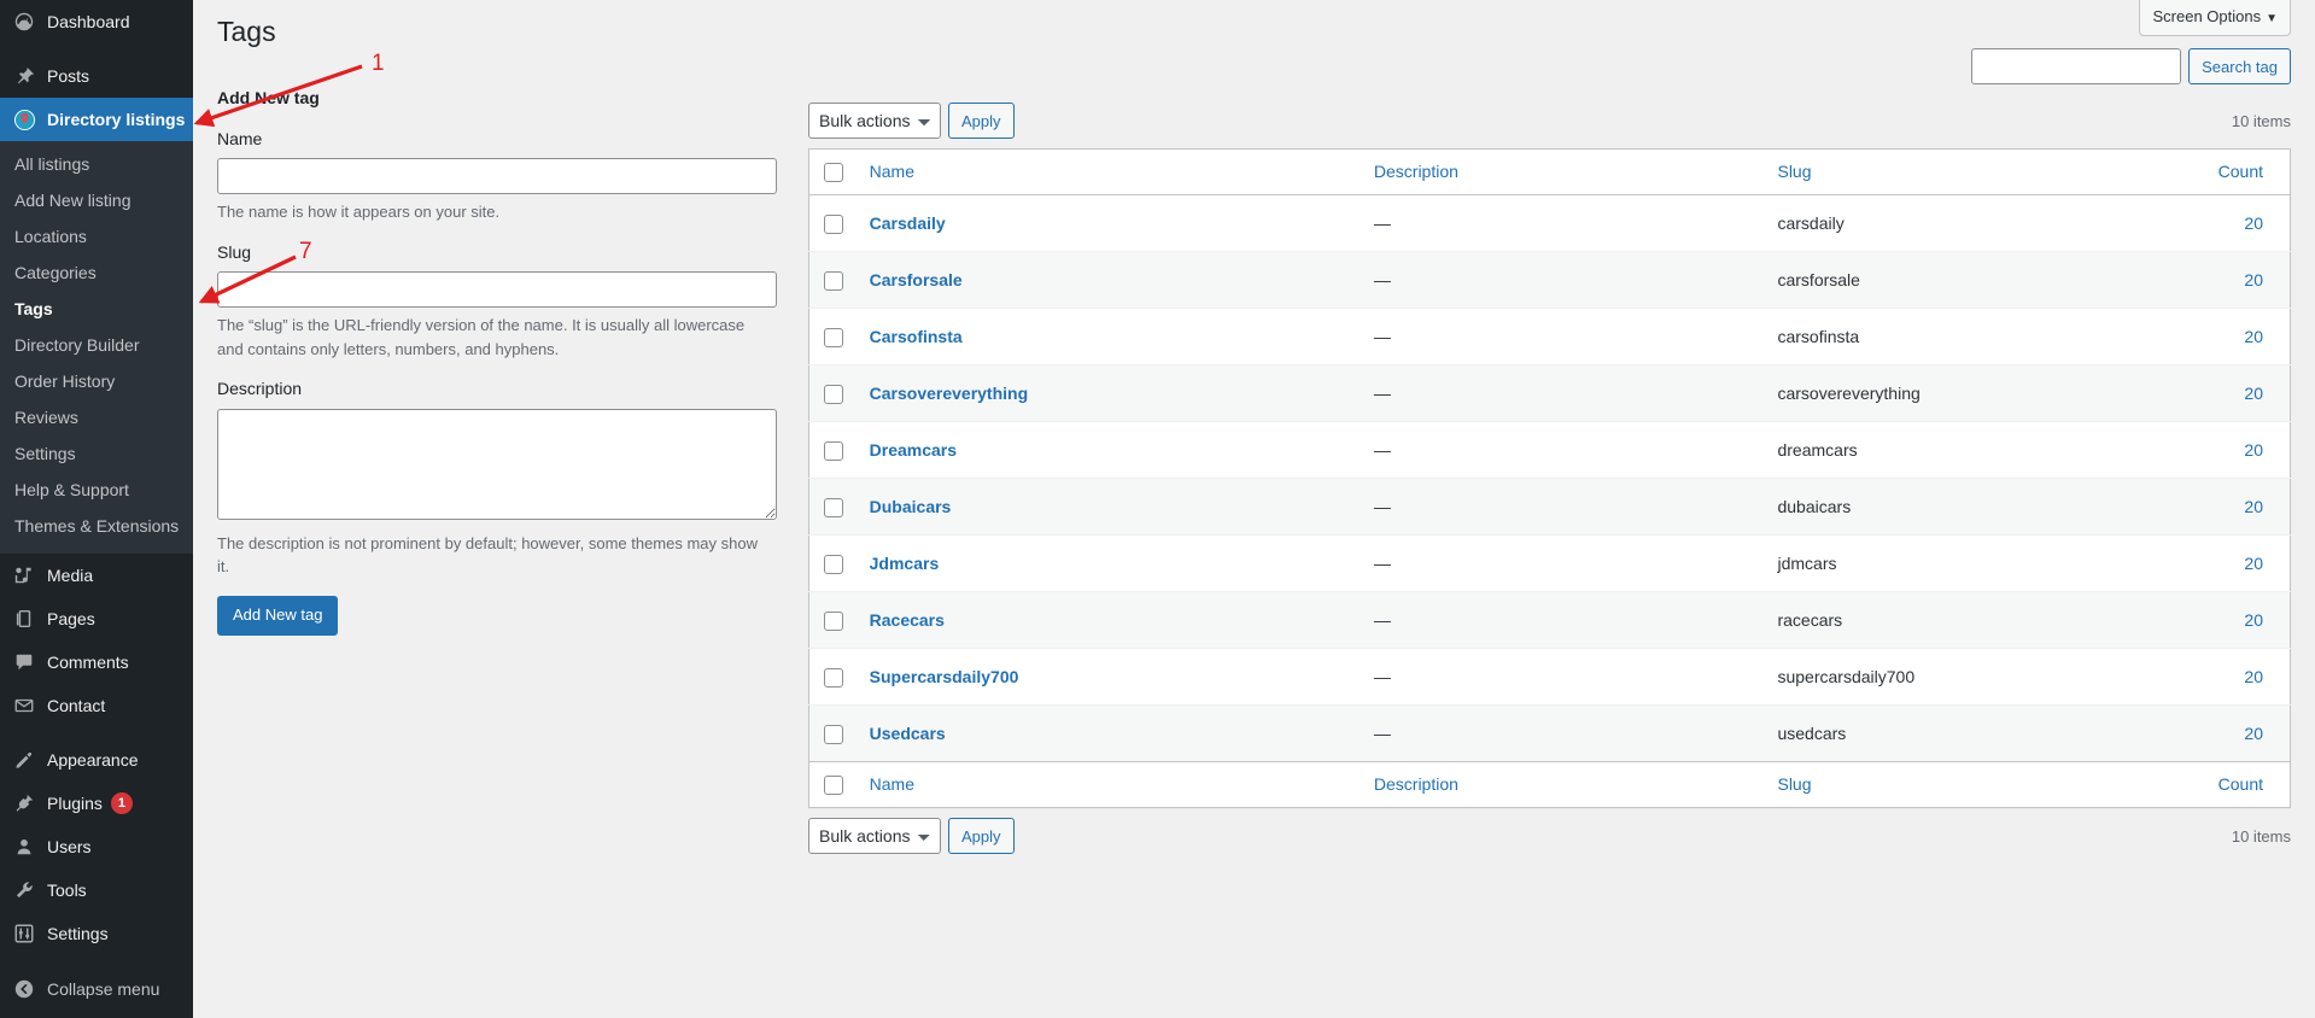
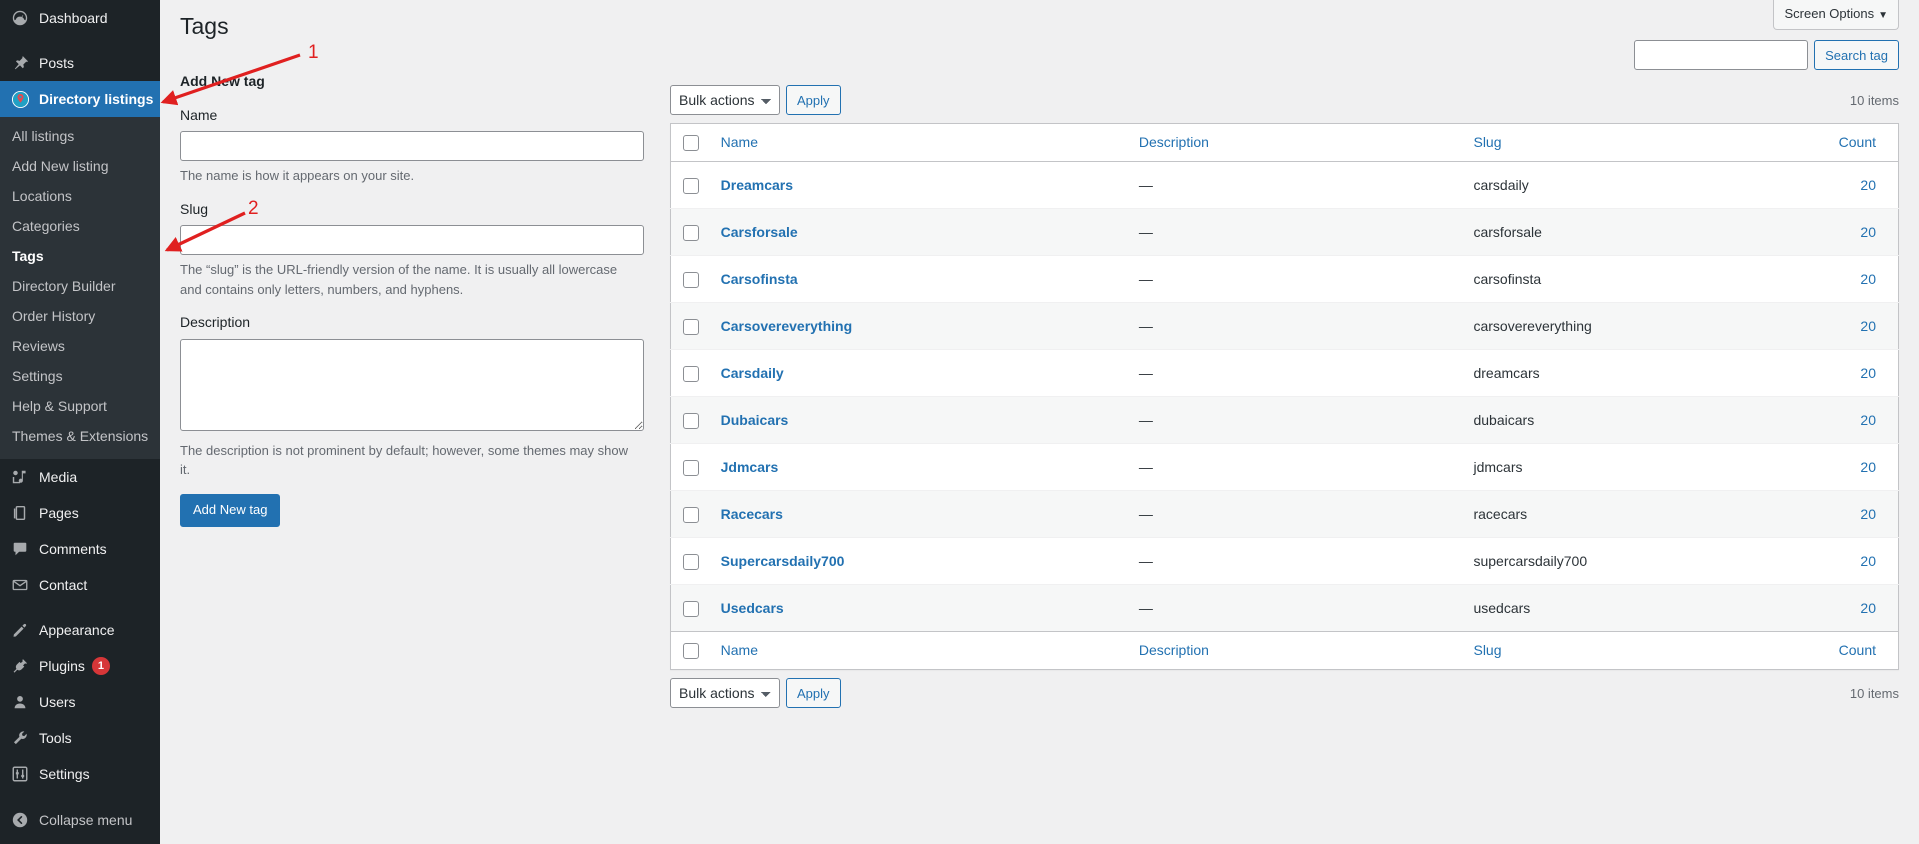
  Dashboard
  Posts
  Directory listings
  All listings
  Add New listing
  Locations
  Categories
  Tags
  Directory Builder
  Order History
  Reviews
  Settings
  Help & Support
  Themes & Extensions
  Media
  Pages
  Comments
  Contact
  Appearance
  Plugins
  1
  Users
  Tools
  Settings
  Collapse menu
  Screen Options ▼
  Tags
  Add Nw tag
  Name
  The name is how it appears on your site.
  Slug
  The “slug” is the URL-friendly version of the name. It is usually all lowercase and contains only letters, numbers, and hyphens.
  Description
  The description is not prominent by default; however, some themes may show it.
  Add New tag
  Search tag
  Bulk actions
  Apply
  10 items
  	Name	Description	Slug	Count
- 	Carsdaily	—	carsdaily	20
+ 	Dreamcars	—	carsdaily	20
  	Carsforsale	—	carsforsale	20
  	Carsofinsta	—	carsofinsta	20
  	Carsovereverything	—	carsovereverything	20
- 	Dreamcars	—	dreamcars	20
+ 	Carsdaily	—	dreamcars	20
  	Dubaicars	—	dubaicars	20
  	Jdmcars	—	jdmcars	20
  	Racecars	—	racecars	20
  	Supercarsdaily700	—	supercarsdaily700	20
  	Usedcars	—	usedcars	20
  	Name	Description	Slug	Count
  Bulk actions
  Apply
  10 items
  1
- 7
+ 2
